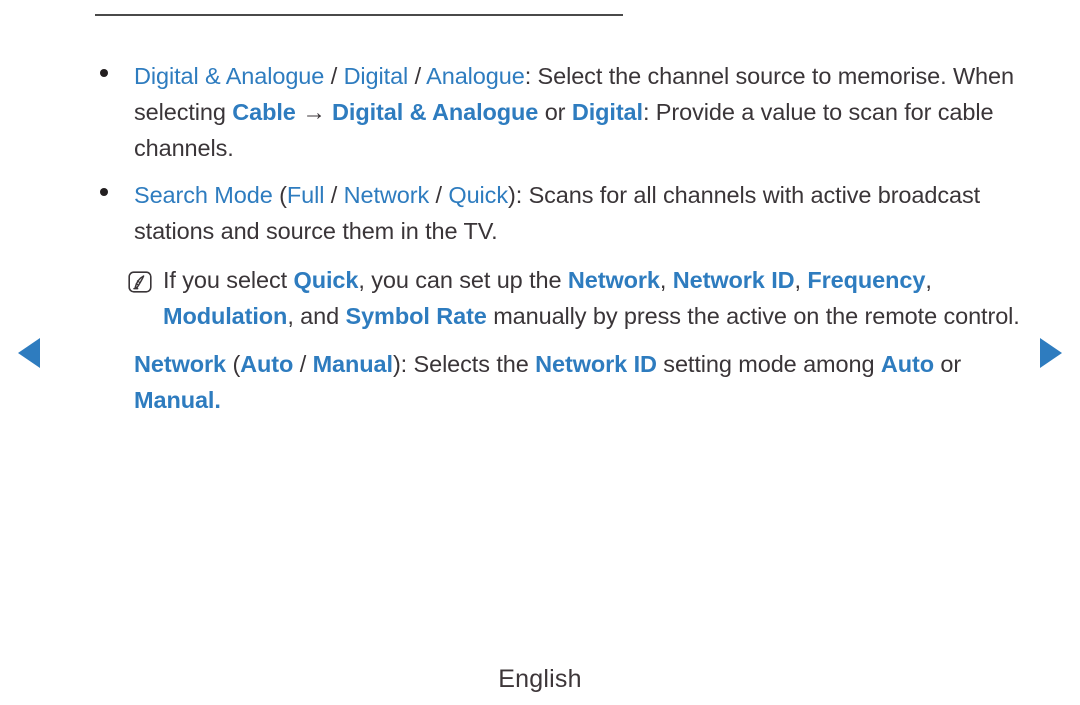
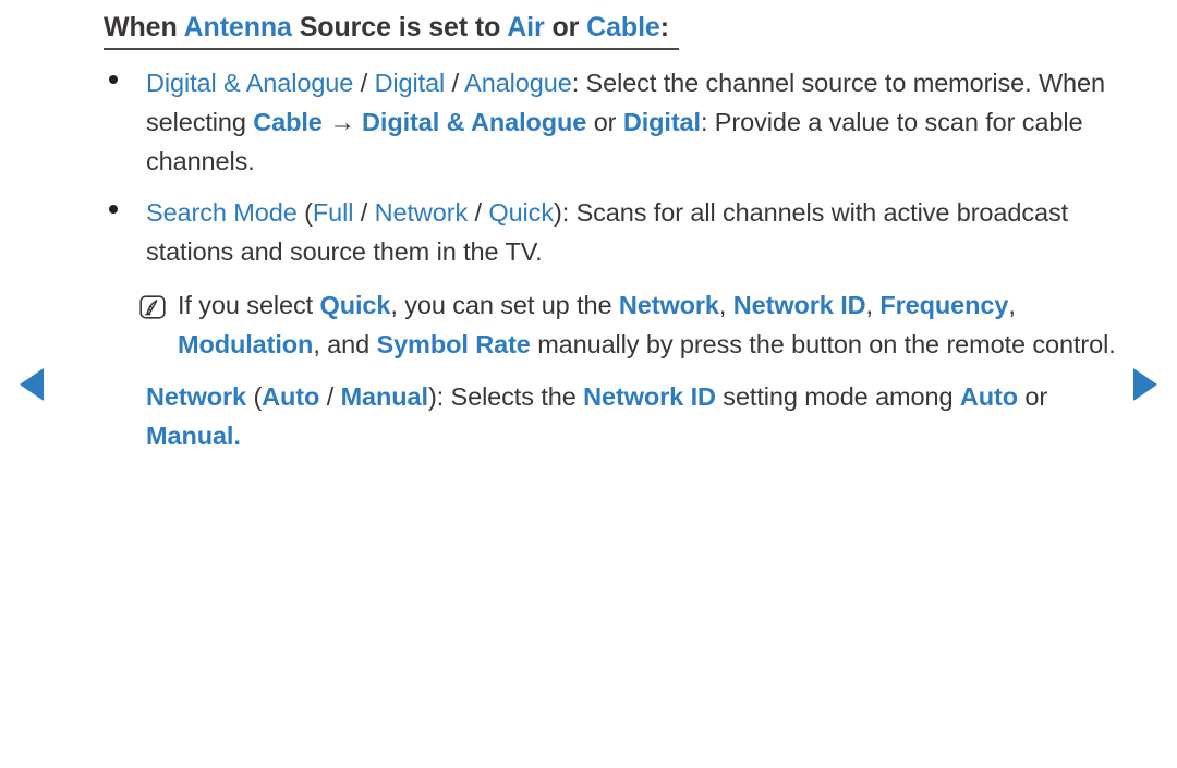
+ When Antenna Source is set to Air or Cable:
  Digital & Analogue / Digital / Analogue: Select the channel source to memorise. When selecting Cable → Digital & Analogue or Digital: Provide a value to scan for cable channels.
  Search Mode (Full / Network / Quick): Scans for all channels with active broadcast stations and source them in the TV.
- If you select Quick, you can set up the Network, Network ID, Frequency, Modulation, and Symbol Rate manually by press the active on the remote control.
+ If you select Quick, you can set up the Network, Network ID, Frequency, Modulation, and Symbol Rate manually by press the button on the remote control.
  Network (Auto / Manual): Selects the Network ID setting mode among Auto or Manual.
- English
